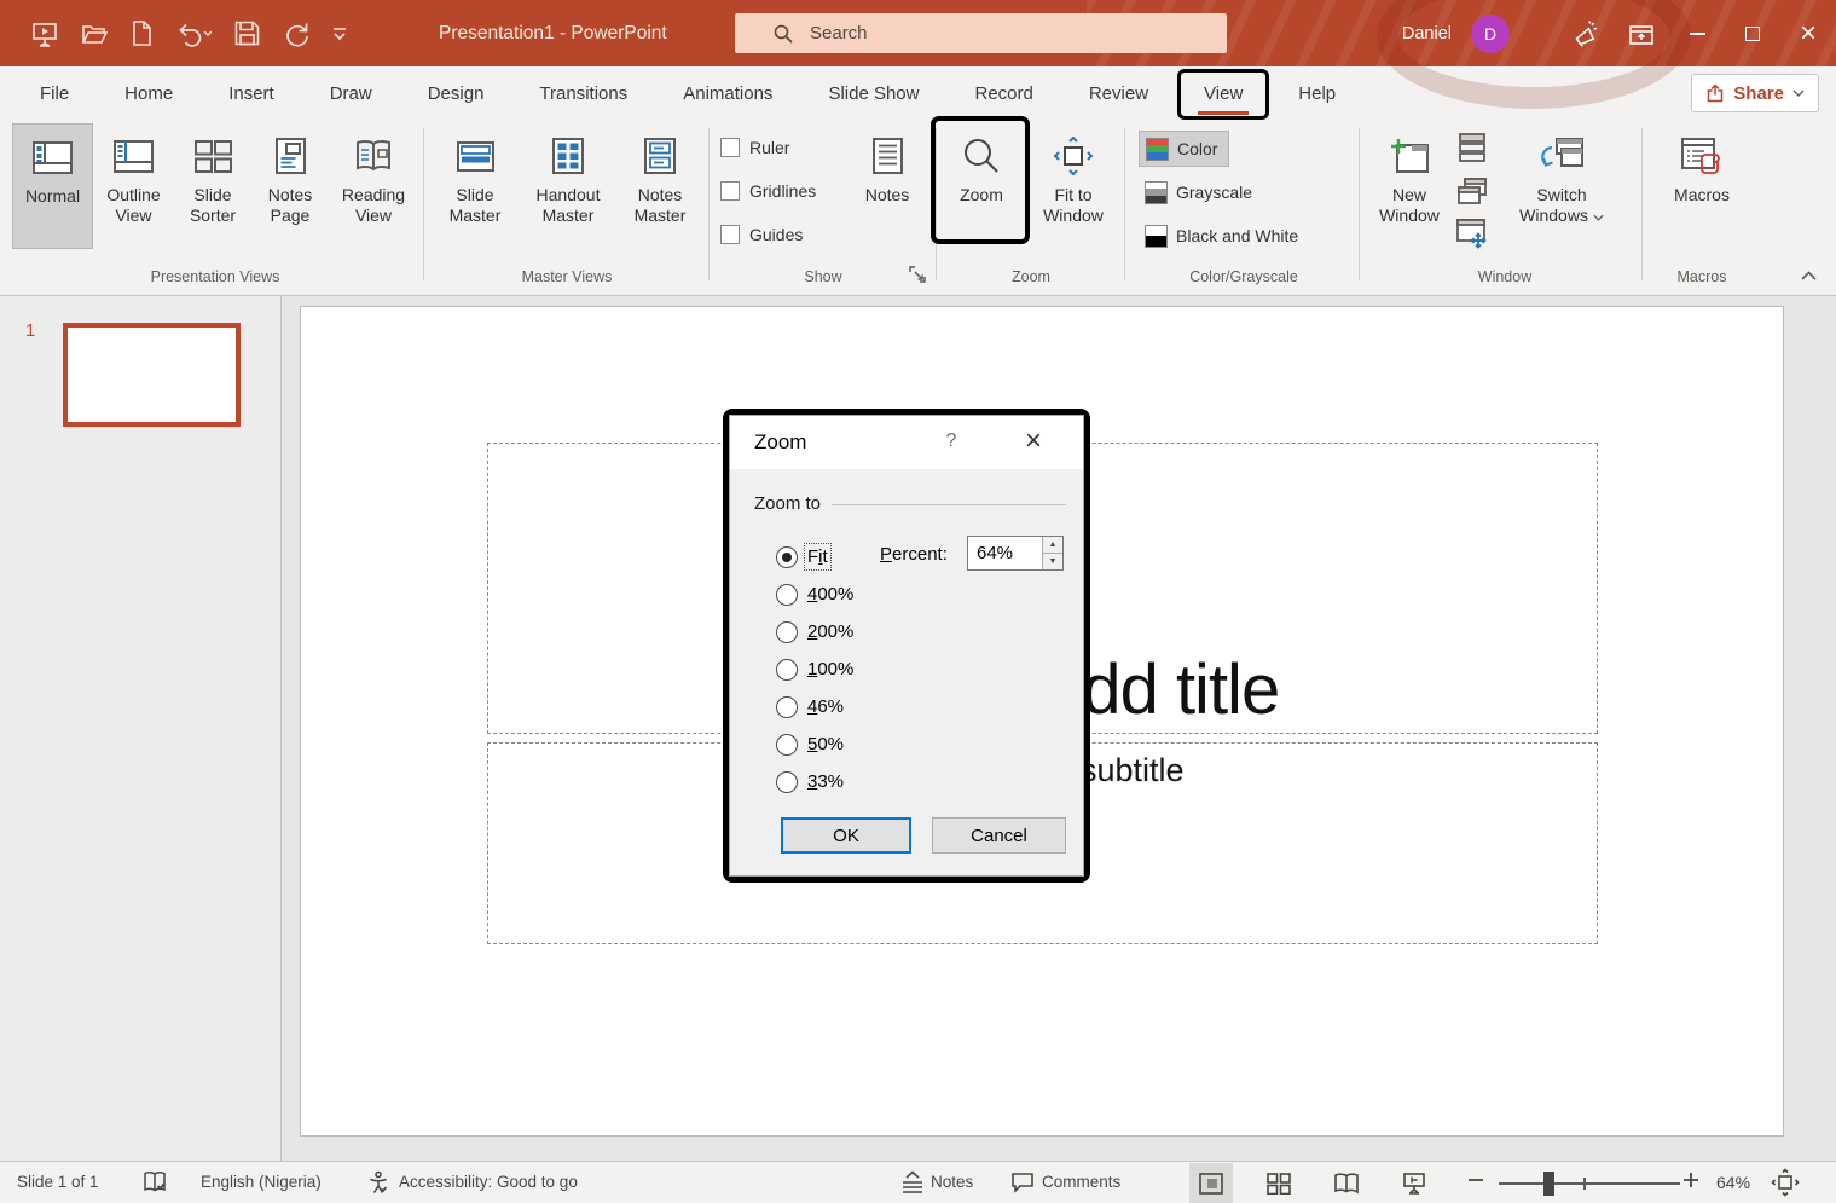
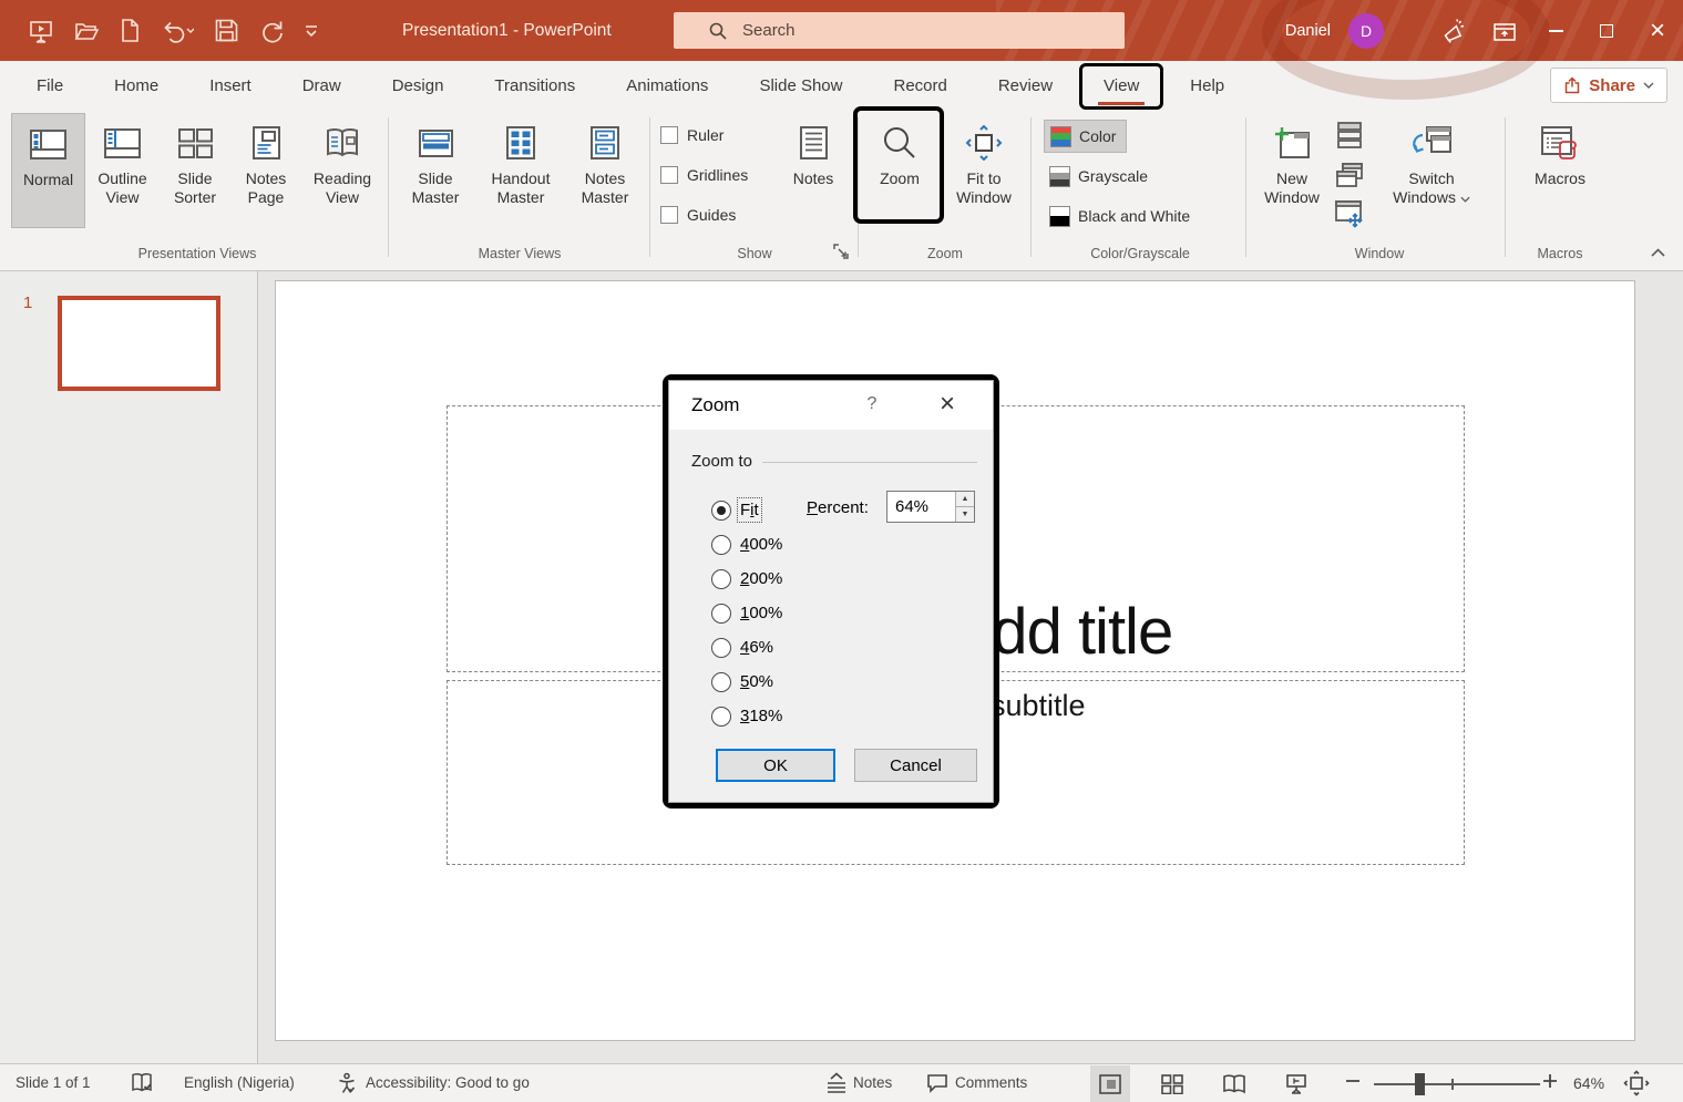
  Presentation1 - PowerPoint
  Search
  Daniel
  D
  ×
  File
  Home
  Insert
  Draw
  Design
  Transitions
  Animations
  Slide Show
  Record
  Review
  View
  Help
  Share
  Normal
  Outline View
  Slide Sorter
  Notes Page
  Reading View
  Presentation Views
  Slide Master
  Handout Master
  Notes Master
  Master Views
  Ruler
  Gridlines
  Guides
  Notes
  Show
  Zoom
  Fit to Window
  Zoom
  Color
  Grayscale
  Black and White
  Color/Grayscale
  New Window
  Switch Windows
  Window
  Macros
  Macros
  1
  Zoom
  ?
  ×
  Zoom to
  Fit
  400%
  200%
  100%
  46%
  50%
- 33%
+ 318%
  Percent:
  64%
  OK
  Cancel
  Slide 1 of 1
  English (Nigeria)
  Accessibility: Good to go
  Notes
  Comments
  64%
